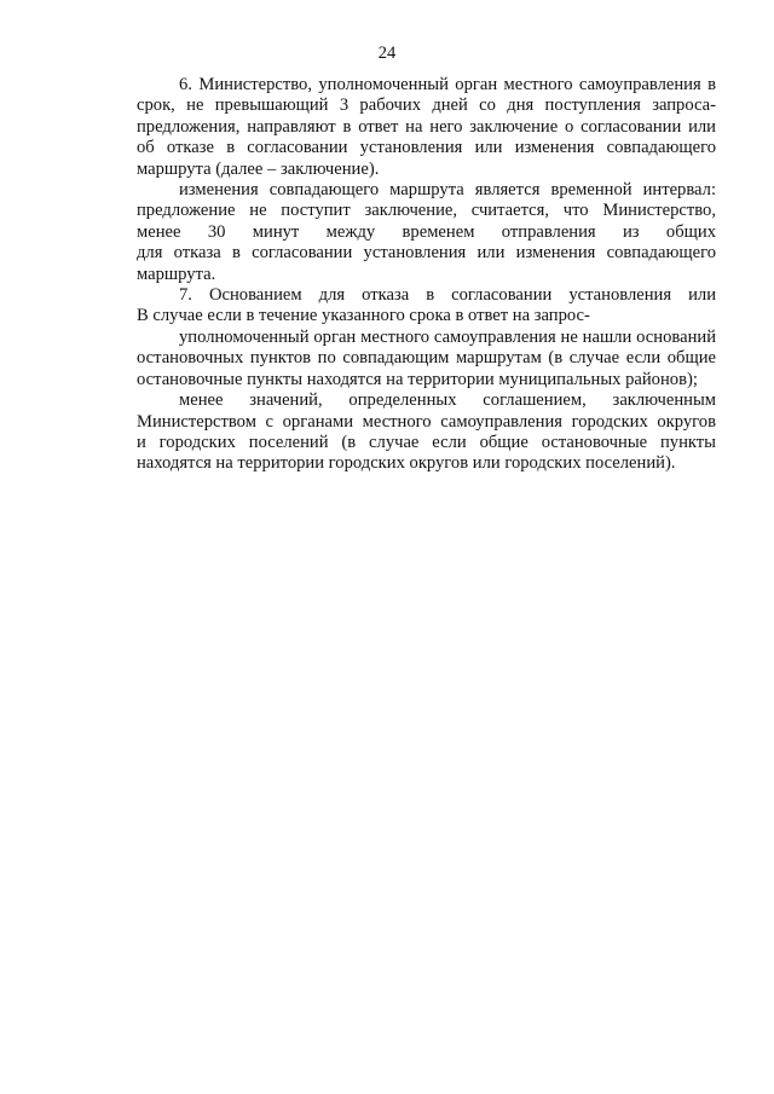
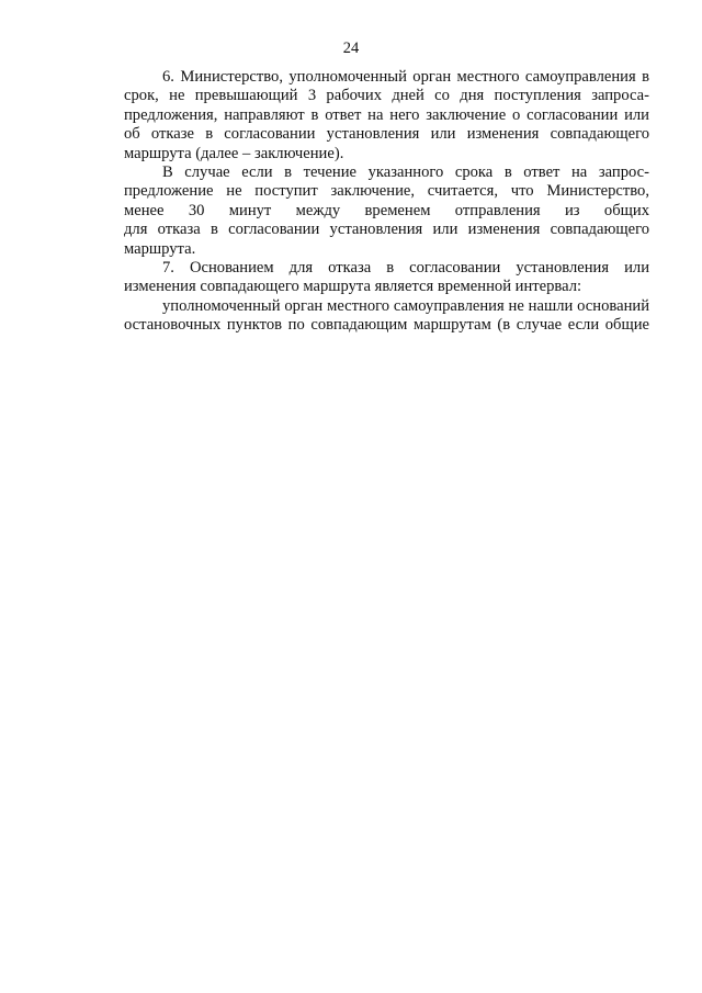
  24
  6. Министерство, уполномоченный орган местного самоуправления в
  срок, не превышающий 3 рабочих дней со дня поступления запроса-
  предложения, направляют в ответ на него заключение о согласовании или
  об отказе в согласовании установления или изменения совпадающего
  маршрута (далее – заключение).
- изменения совпадающего маршрута является временной интервал:
+ В случае если в течение указанного срока в ответ на запрос-
  предложение не поступит заключение, считается, что Министерство,
  менее 30 минут между временем отправления из общих
  для отказа в согласовании установления или изменения совпадающего
  маршрута.
  7. Основанием для отказа в согласовании установления или
- В случае если в течение указанного срока в ответ на запрос-
+ изменения совпадающего маршрута является временной интервал:
  уполномоченный орган местного самоуправления не нашли оснований
  остановочных пунктов по совпадающим маршрутам (в случае если общие
- остановочные пункты находятся на территории муниципальных районов);
- менее значений, определенных соглашением, заключенным
- Министерством с органами местного самоуправления городских округов
- и городских поселений (в случае если общие остановочные пункты
- находятся на территории городских округов или городских поселений).
